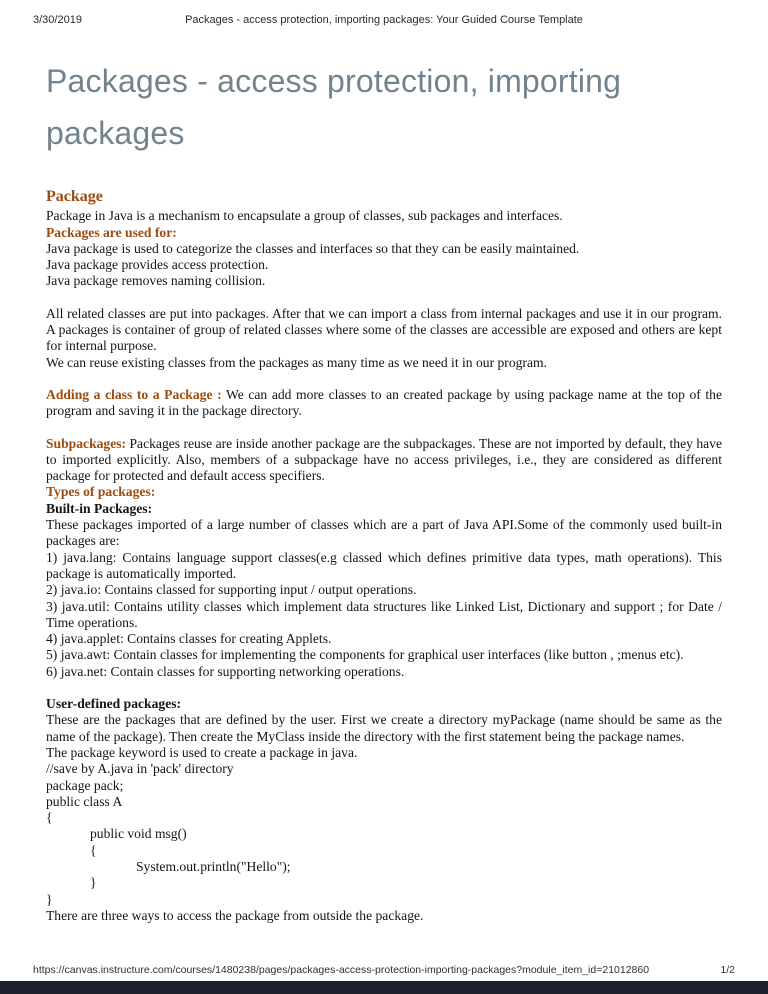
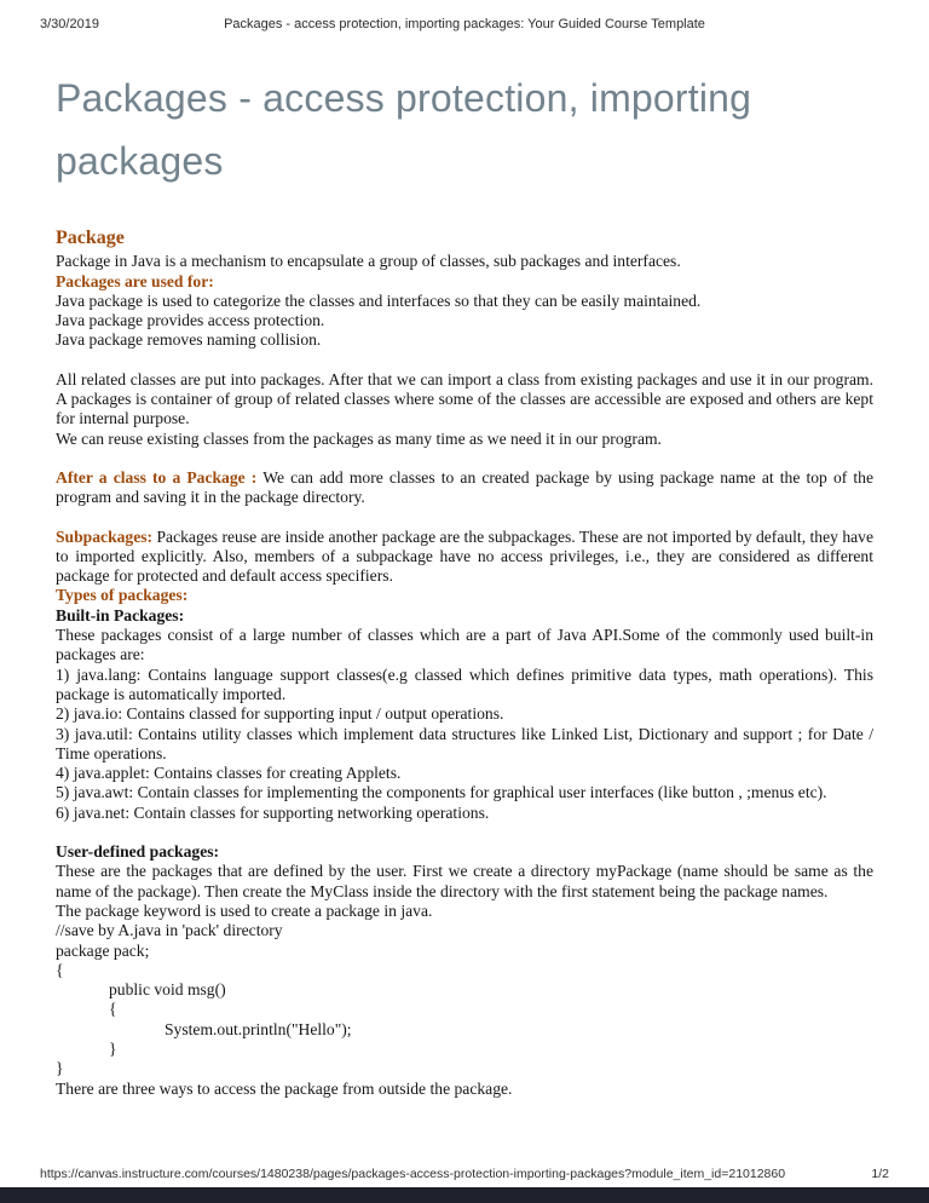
  3/30/2019
  Packages - access protection, importing packages: Your Guided Course Template
  Packages - access protection, importing packages
  Package
  Package in Java is a mechanism to encapsulate a group of classes, sub packages and interfaces.
  Packages are used for:
  Java package is used to categorize the classes and interfaces so that they can be easily maintained.
  Java package provides access protection.
  Java package removes naming collision.
- All related classes are put into packages. After that we can import a class from internal packages and use it in our program. A packages is container of group of related classes where some of the classes are accessible are exposed and others are kept for internal purpose.
+ All related classes are put into packages. After that we can import a class from existing packages and use it in our program. A packages is container of group of related classes where some of the classes are accessible are exposed and others are kept for internal purpose.
  We can reuse existing classes from the packages as many time as we need it in our program.
- Adding a class to a Package : We can add more classes to an created package by using package name at the top of the program and saving it in the package directory.
+ After a class to a Package : We can add more classes to an created package by using package name at the top of the program and saving it in the package directory.
  Subpackages: Packages reuse are inside another package are the subpackages. These are not imported by default, they have to imported explicitly. Also, members of a subpackage have no access privileges, i.e., they are considered as different package for protected and default access specifiers.
  Types of packages:
  Built-in Packages:
- These packages imported of a large number of classes which are a part of Java API.Some of the commonly used built-in packages are:
+ These packages consist of a large number of classes which are a part of Java API.Some of the commonly used built-in packages are:
  1) java.lang: Contains language support classes(e.g classed which defines primitive data types, math operations). This package is automatically imported.
  2) java.io: Contains classed for supporting input / output operations.
  3) java.util: Contains utility classes which implement data structures like Linked List, Dictionary and support ; for Date / Time operations.
  4) java.applet: Contains classes for creating Applets.
  5) java.awt: Contain classes for implementing the components for graphical user interfaces (like button , ;menus etc).
  6) java.net: Contain classes for supporting networking operations.
  User-defined packages:
  These are the packages that are defined by the user. First we create a directory myPackage (name should be same as the name of the package). Then create the MyClass inside the directory with the first statement being the package names.
  The package keyword is used to create a package in java.
  //save by A.java in 'pack' directory
  package pack;
- public class A
  {
  public void msg()
  {
  System.out.println("Hello");
  }
  }
  There are three ways to access the package from outside the package.
  https://canvas.instructure.com/courses/1480238/pages/packages-access-protection-importing-packages?module_item_id=21012860
  1/2
